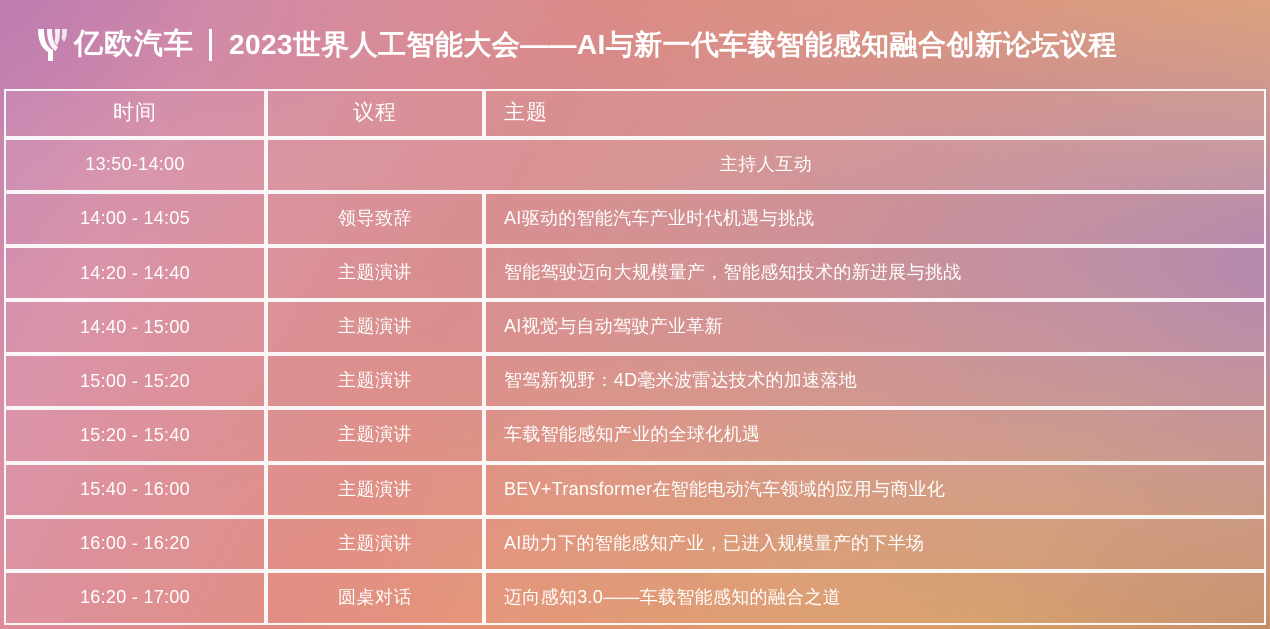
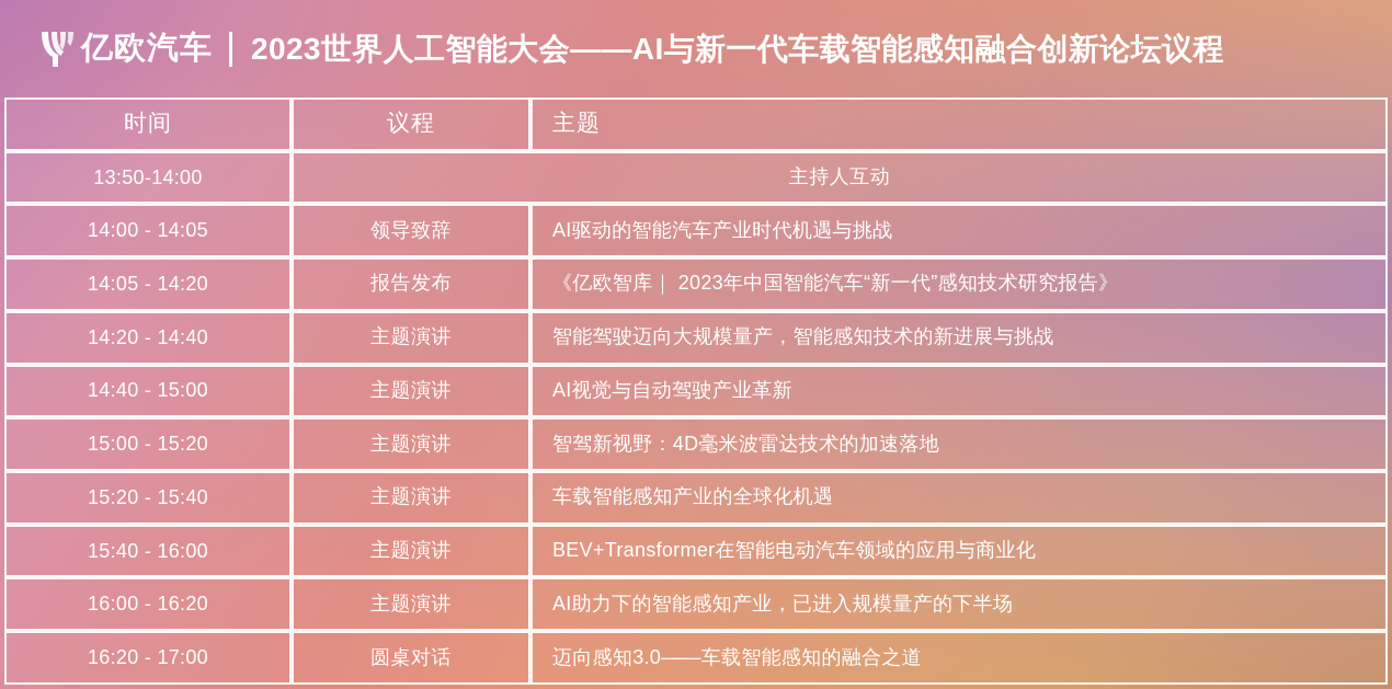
  亿欧汽车
  2023世界人工智能大会——AI与新一代车载智能感知融合创新论坛议程
  时间	议程	主题
  13:50-14:00	主持人互动
  14:00 - 14:05	领导致辞	AI驱动的智能汽车产业时代机遇与挑战
+ 14:05 - 14:20	报告发布	《亿欧智库｜ 2023年中国智能汽车“新一代”感知技术研究报告》
  14:20 - 14:40	主题演讲	智能驾驶迈向大规模量产，智能感知技术的新进展与挑战
  14:40 - 15:00	主题演讲	AI视觉与自动驾驶产业革新
  15:00 - 15:20	主题演讲	智驾新视野：4D毫米波雷达技术的加速落地
  15:20 - 15:40	主题演讲	车载智能感知产业的全球化机遇
  15:40 - 16:00	主题演讲	BEV+Transformer在智能电动汽车领域的应用与商业化
  16:00 - 16:20	主题演讲	AI助力下的智能感知产业，已进入规模量产的下半场
  16:20 - 17:00	圆桌对话	迈向感知3.0——车载智能感知的融合之道
